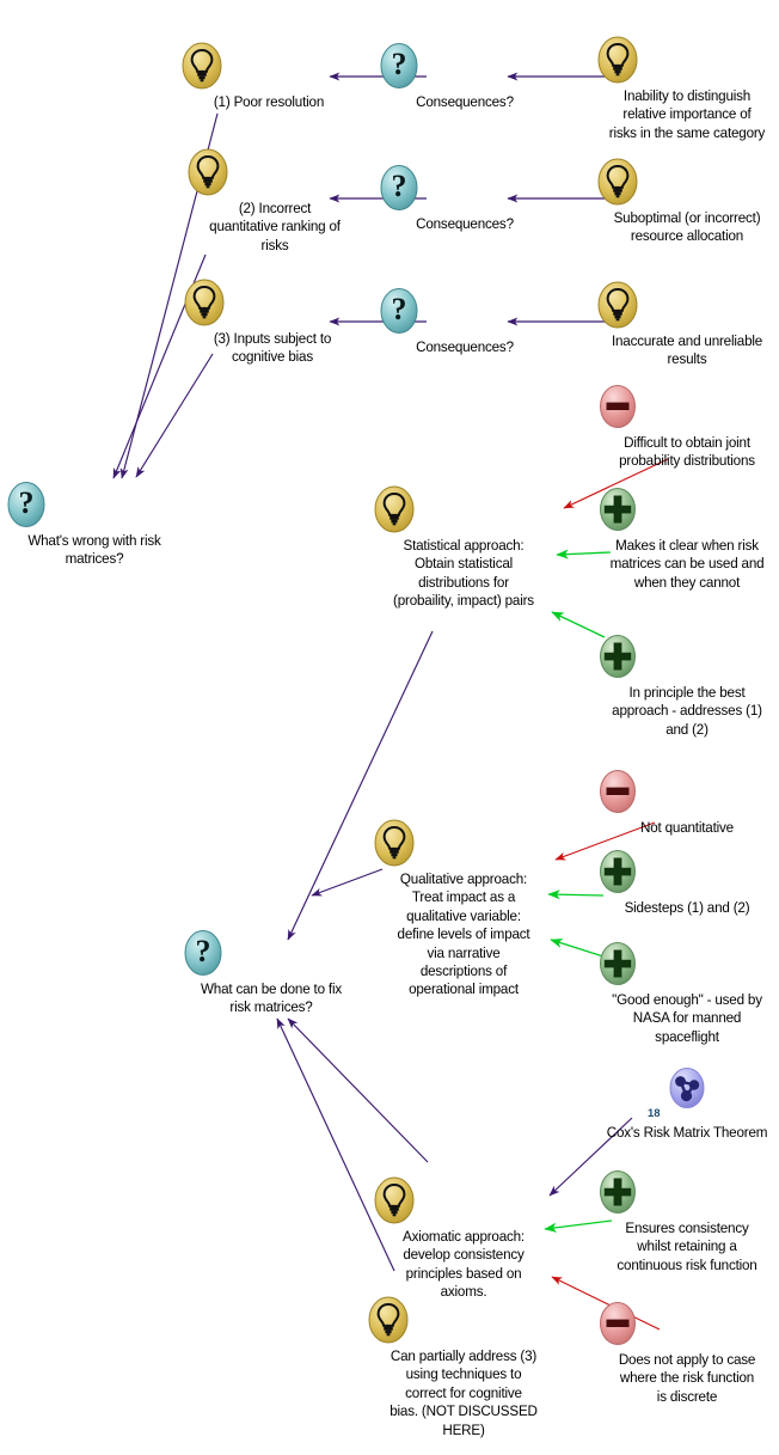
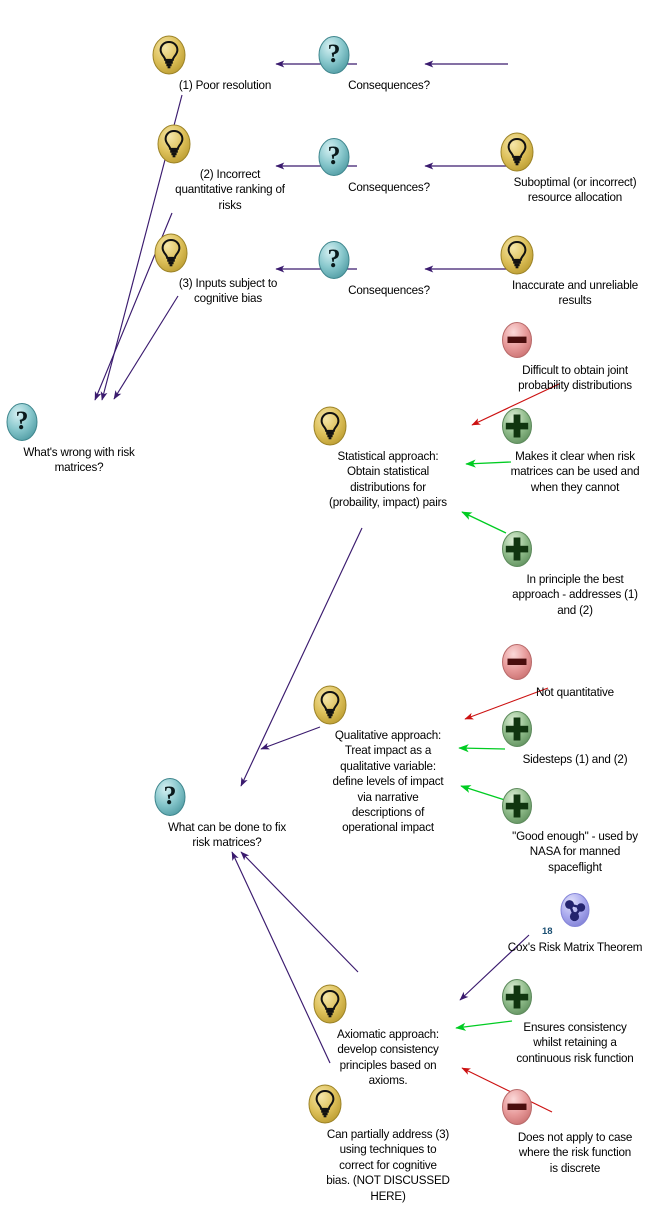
  (1) Poor resolution
  ?
  Consequences?
- Inability to distinguish
- relative importance of
- risks in the same category
  (2) Incorrect
  quantitative ranking of
  risks
  ?
  Consequences?
  Suboptimal (or incorrect)
  resource allocation
  (3) Inputs subject to
  cognitive bias
  ?
  Consequences?
  Inaccurate and unreliable
  results
  Difficult to obtain joint
  probability distributions
  ?
  What's wrong with risk
  matrices?
  Statistical approach:
  Obtain statistical
  distributions for
  (probaility, impact) pairs
  Makes it clear when risk
  matrices can be used and
  when they cannot
  In principle the best
  approach - addresses (1)
  and (2)
  Not quantitative
  Qualitative approach:
  Treat impact as a
  qualitative variable:
  define levels of impact
  via narrative
  descriptions of
  operational impact
  Sidesteps (1) and (2)
  "Good enough" - used by
  NASA for manned
  spaceflight
  ?
  What can be done to fix
  risk matrices?
  18
  Cox's Risk Matrix Theorem
  Axiomatic approach:
  develop consistency
  principles based on
  axioms.
  Ensures consistency
  whilst retaining a
  continuous risk function
  Does not apply to case
  where the risk function
  is discrete
  Can partially address (3)
  using techniques to
  correct for cognitive
  bias. (NOT DISCUSSED HERE)
